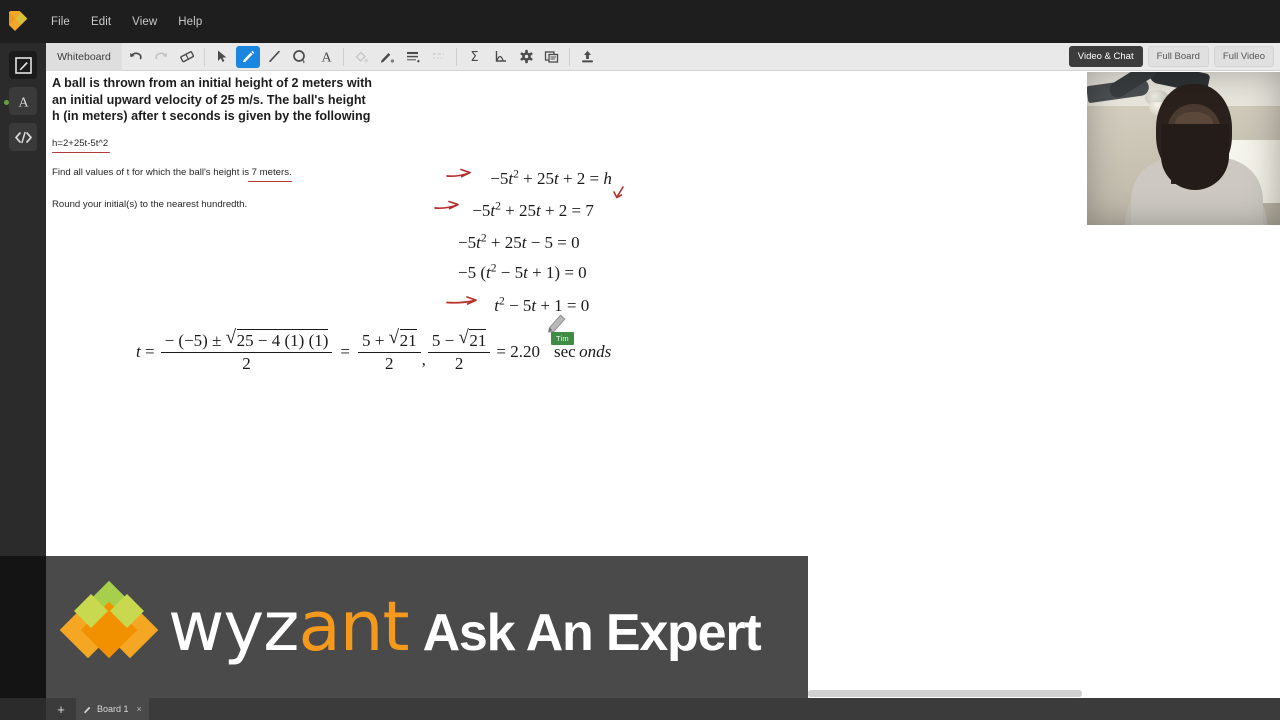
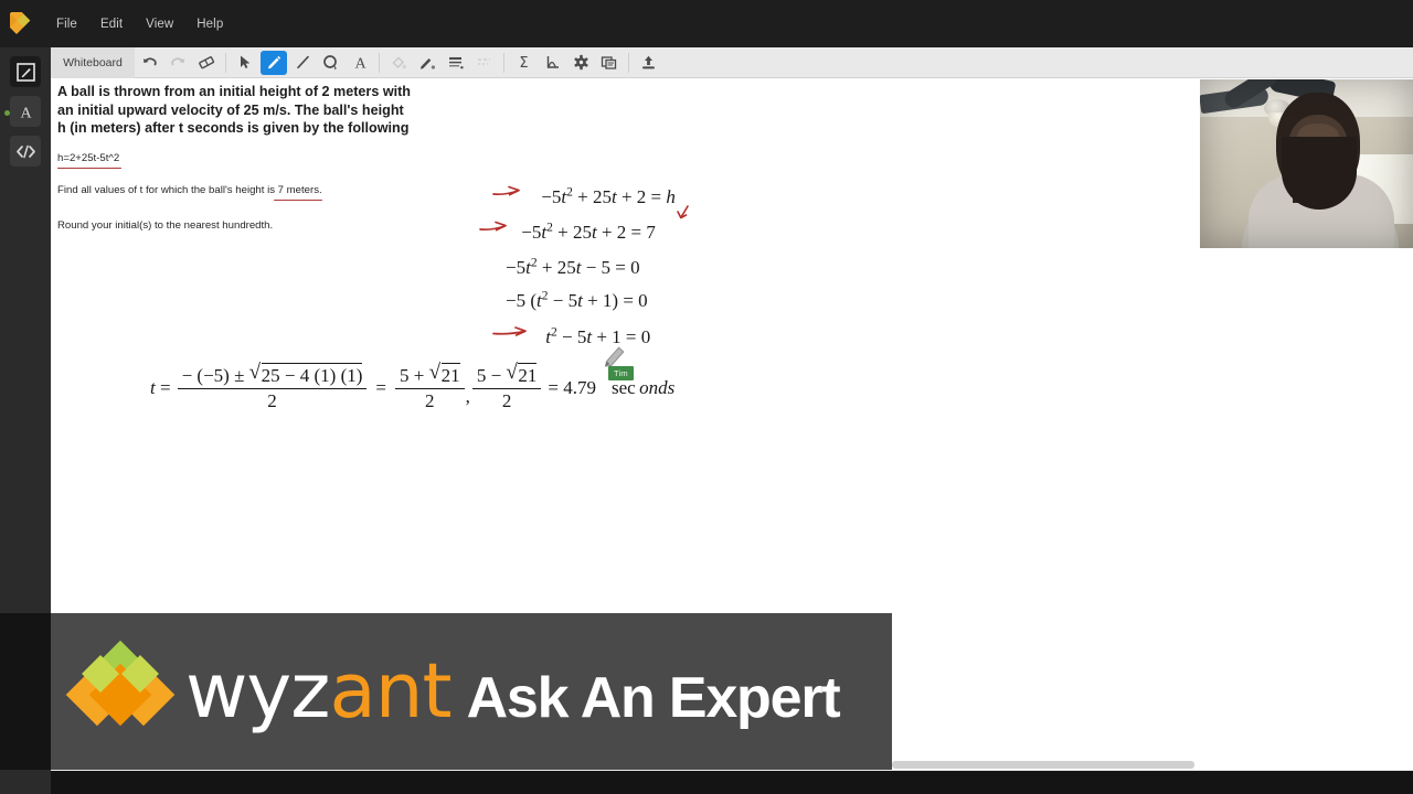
  File
  Edit
  View
  Help
  A
  Whiteboard
  A
  Σ
- Video & Chat
- Full Board
- Full Video
  A ball is thrown from an initial height of 2 meters with an initial upward velocity of 25 m/s. The ball's height h (in meters) after t seconds is given by the following
  h=2+25t-5t^2
  Find all values of t for which the ball's height is 7 meters.
  Round your initial(s) to the nearest hundredth.
  −5t2 + 25t + 2 = h
  −5t2 + 25t + 2 = 7
  −5t2 + 25t − 5 = 0
  −5 (t2 − 5t + 1) = 0
  t2 − 5t + 1 = 0
  t =
  − (−5) ± 25 − 4 (1) (1)
  2
  =
  5 + 21
  2
  ,
  5 − 21
  2
- = 2.20
+ = 4.79
  sec onds
  Tim
  wyz
  ant
  Ask An Expert
- +
- Board 1
- ×
